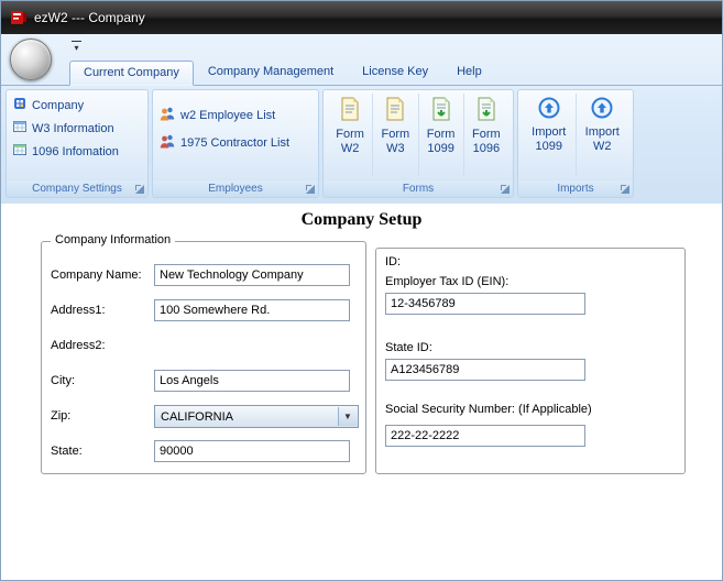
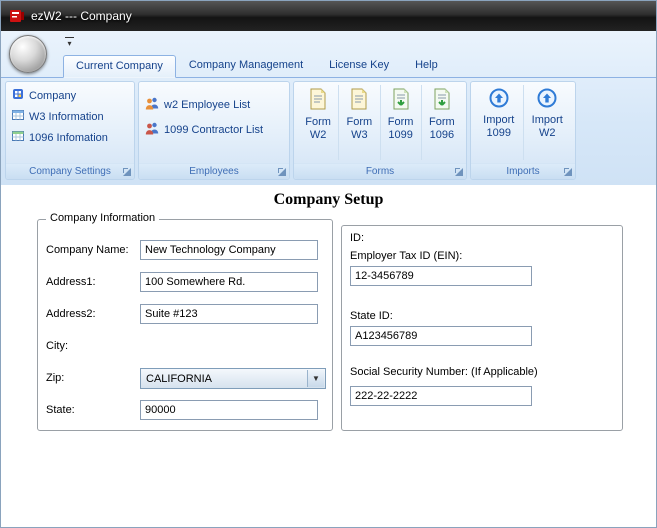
  ezW2 --- Company
  ▾
  Current Company
  Company Management
  License Key
  Help
  Company
  W3 Information
  1096 Infomation
  Company Settings
  w2 Employee List
- 1975 Contractor List
+ 1099 Contractor List
  Employees
  Form
  W2
  Form
  W3
  Form
  1099
  Form
  1096
  Forms
  Import
  1099
  Import
  W2
  Imports
  Company Setup
  Company Information
  Company Name:
  New Technology Company
  Address1:
  100 Somewhere Rd.
  Address2:
+ Suite #123
  City:
- Los Angels
  Zip:
  CALIFORNIA
  ▼
  State:
  90000
  ID:
  Employer Tax ID (EIN):
  12-3456789
  State ID:
  A123456789
  Social Security Number: (If Applicable)
  222-22-2222
